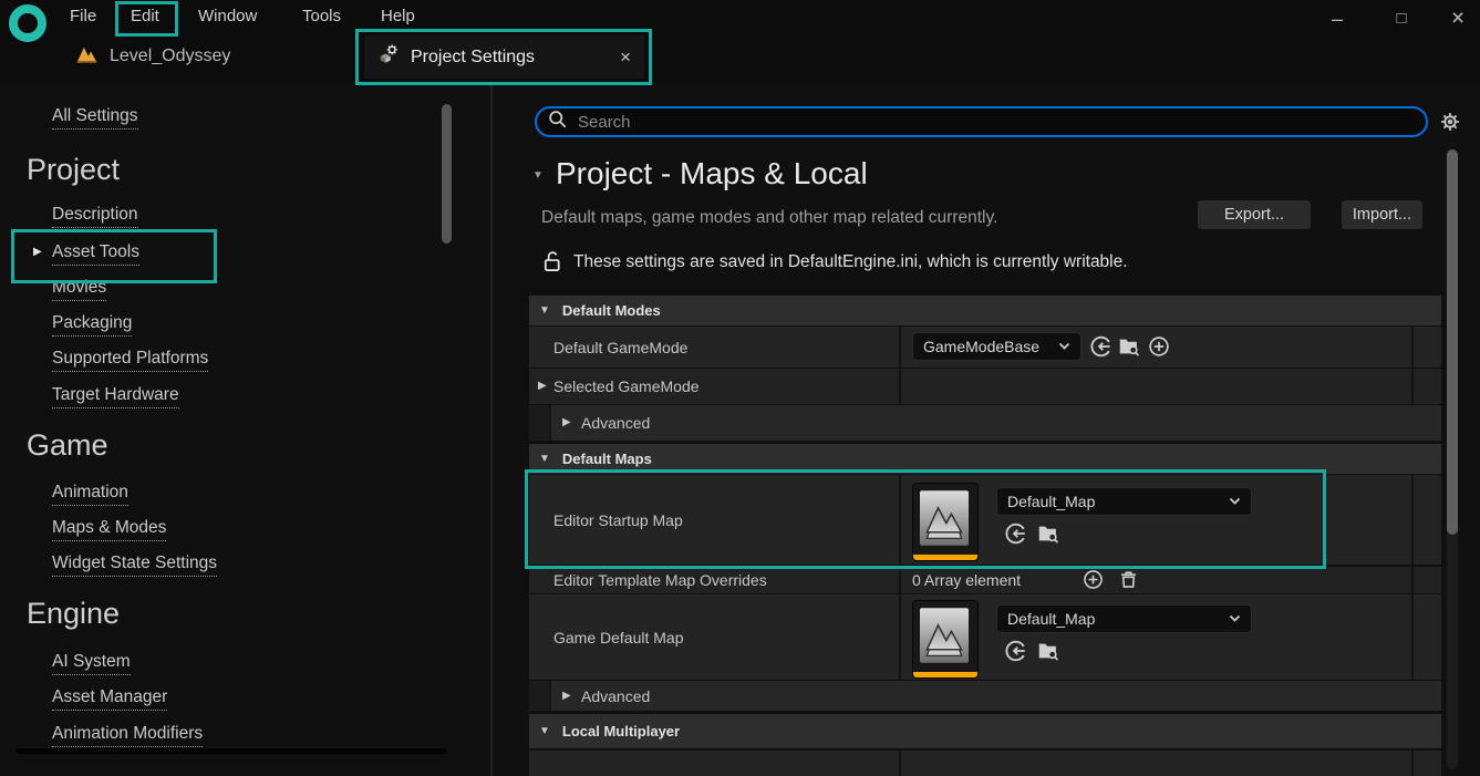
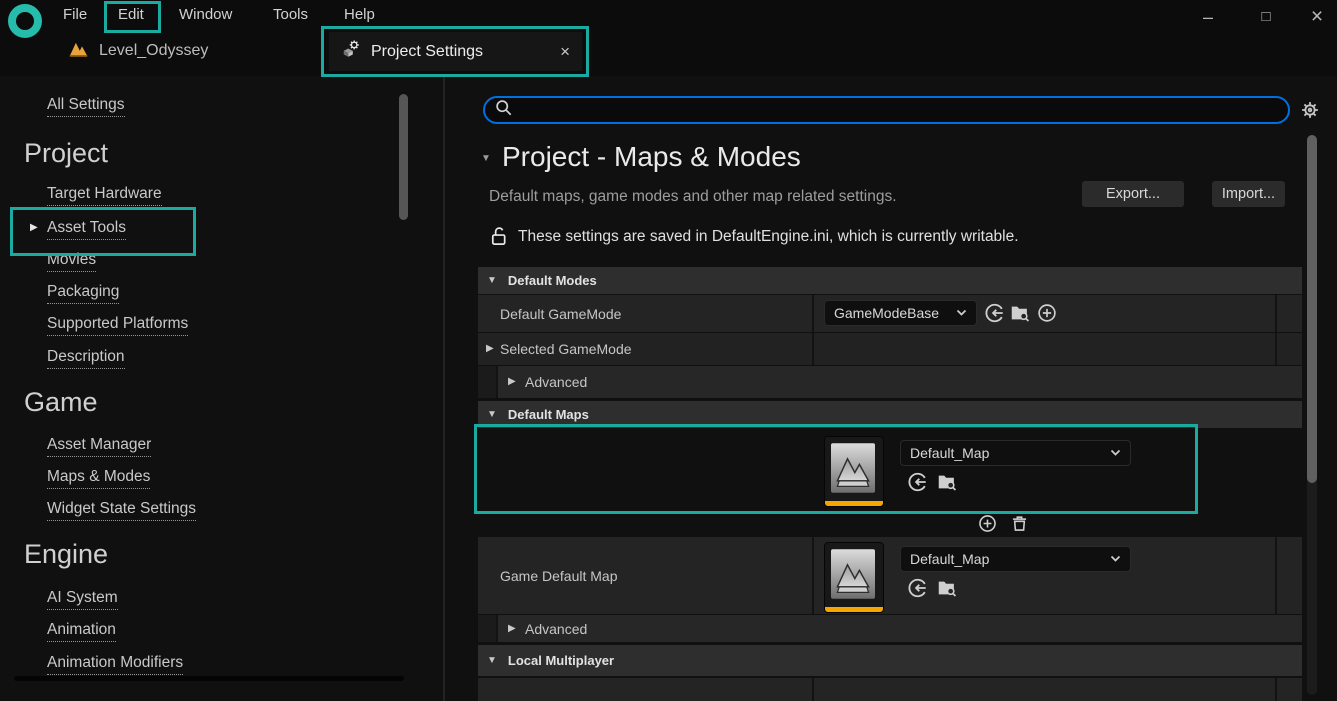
  File
  Edit
  Window
  Tools
  Help
  –
  □
  ×
  Level_Odyssey
  Project Settings
  ×
  All Settings
  Project
- Description
+ Target Hardware
  ▶
  Asset Tools
  Movies
  Packaging
  Supported Platforms
- Target Hardware
+ Description
  Game
- Animation
+ Asset Manager
  Maps & Modes
  Widget State Settings
  Engine
  AI System
- Asset Manager
+ Animation
  Animation Modifiers
- Search
  ▼
- Project - Maps & Local
+ Project - Maps & Modes
- Default maps, game modes and other map related currently.
+ Default maps, game modes and other map related settings.
  Export...
  Import...
  These settings are saved in DefaultEngine.ini, which is currently writable.
  ▼
  Default Modes
  Default GameMode
  GameModeBase
  ▶
  Selected GameMode
  ▶
  Advanced
  ▼
  Default Maps
- Editor Startup Map
  Default_Map
- Editor Template Map Overrides
- 0 Array element
  Game Default Map
  Default_Map
  ▶
  Advanced
  ▼
  Local Multiplayer
